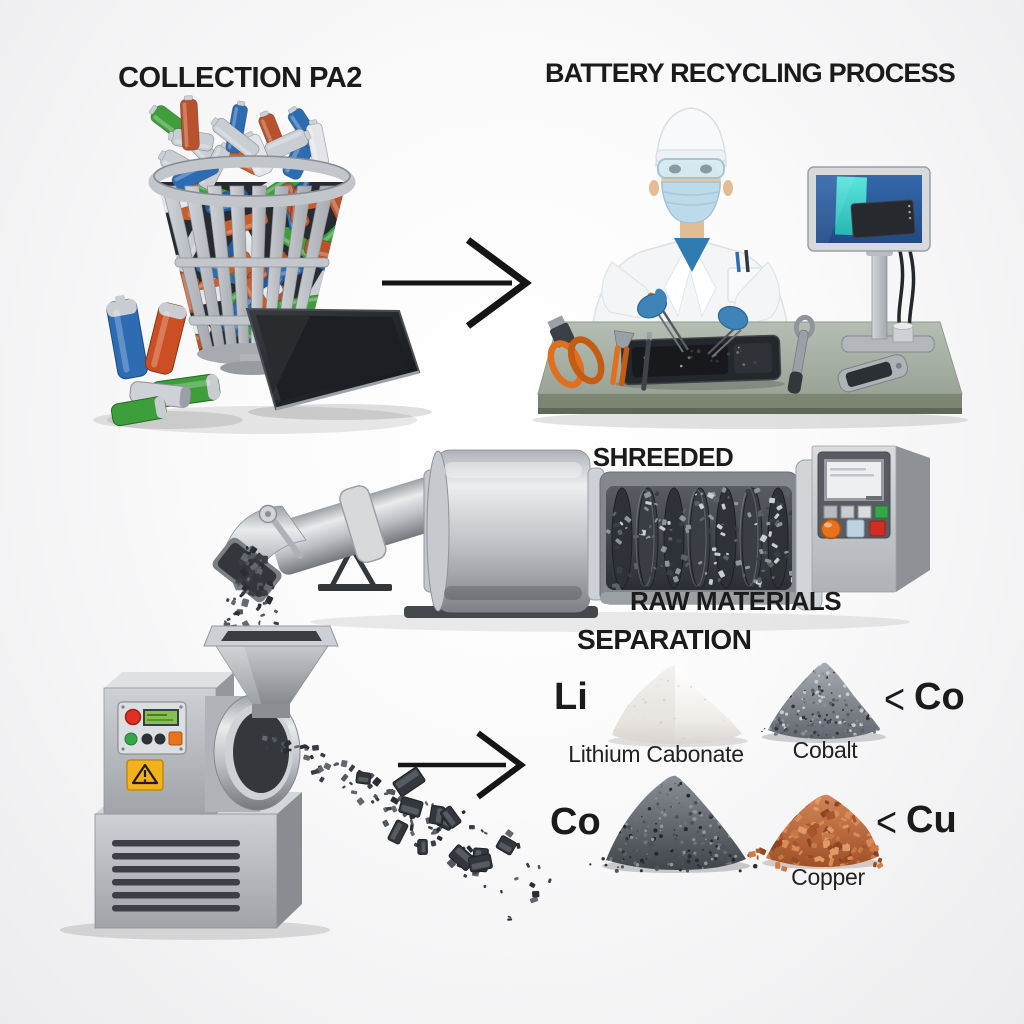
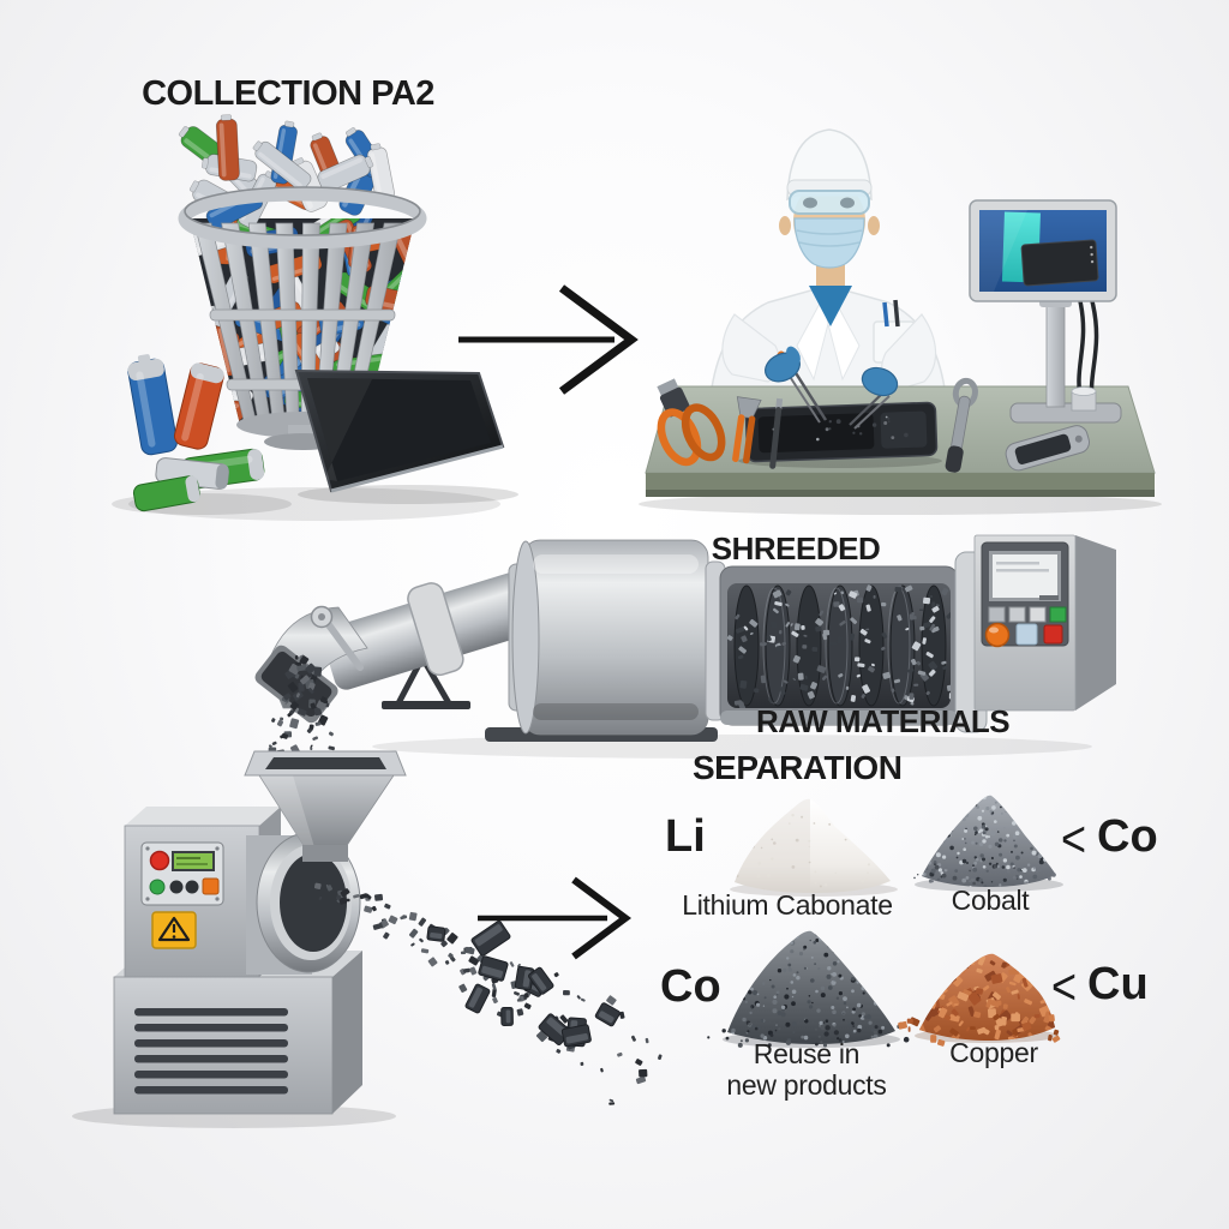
  COLLECTION PA2
- BATTERY RECYCLING PROCESS
  SHREEDED
  RAW MATERIALS
  SEPARATION
  Li
  Lithium Cabonate
  <
  Co
  Cobalt
  Co
+ Reuse in
+ new products
  <
  Cu
  Copper
